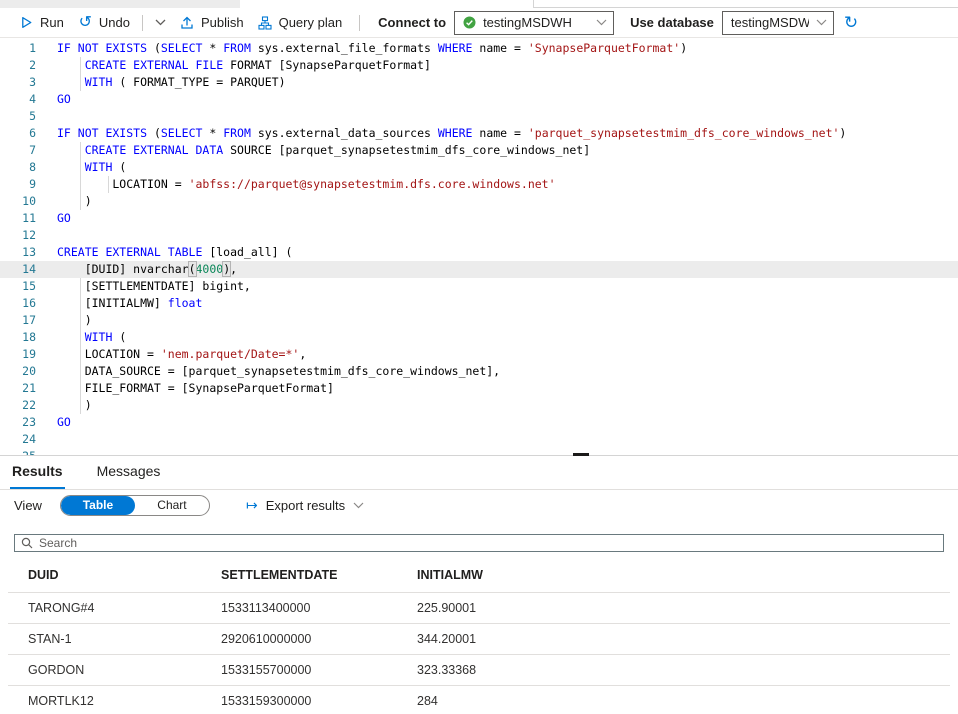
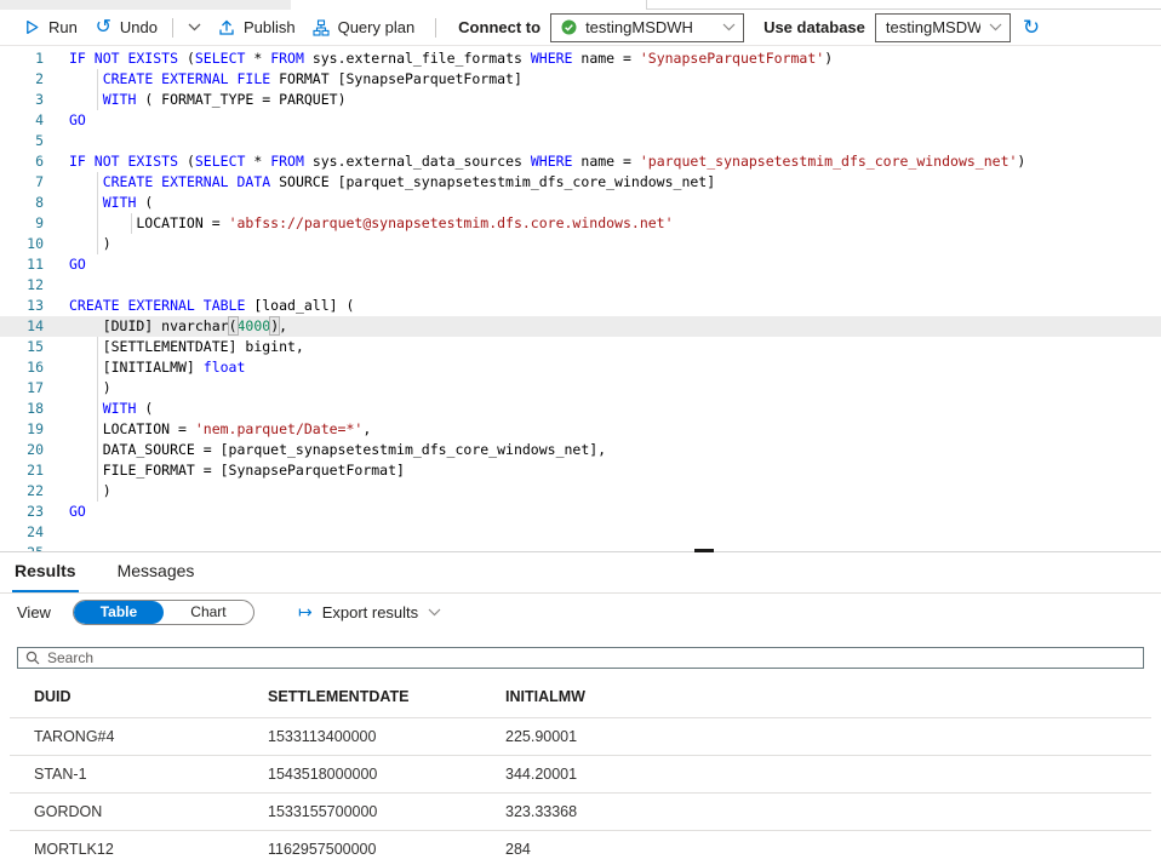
  Run
  ↺
  Undo
  Publish
  Query plan
  Connect to
  testingMSDWH
  Use database
  testingMSDW
  ↻
  1
  IF NOT EXISTS (SELECT * FROM sys.external_file_formats WHERE name = 'SynapseParquetFormat')
  2
  CREATE EXTERNAL FILE FORMAT [SynapseParquetFormat]
  3
  WITH ( FORMAT_TYPE = PARQUET)
  4
  GO
  5
  6
  IF NOT EXISTS (SELECT * FROM sys.external_data_sources WHERE name = 'parquet_synapsetestmim_dfs_core_windows_net')
  7
  CREATE EXTERNAL DATA SOURCE [parquet_synapsetestmim_dfs_core_windows_net]
  8
  WITH (
  9
  LOCATION = 'abfss://parquet@synapsetestmim.dfs.core.windows.net'
  10
  )
  11
  GO
  12
  13
  CREATE EXTERNAL TABLE [load_all] (
  14
  [DUID] nvarchar(4000),
  15
  [SETTLEMENTDATE] bigint,
  16
  [INITIALMW] float
  17
  )
  18
  WITH (
  19
  LOCATION = 'nem.parquet/Date=*',
  20
  DATA_SOURCE = [parquet_synapsetestmim_dfs_core_windows_net],
  21
  FILE_FORMAT = [SynapseParquetFormat]
  22
  )
  23
  GO
  24
  Results
  Messages
  View
  Table
  Chart
  ↦
  Export results
  Search
  DUID	SETTLEMENTDATE	INITIALMW
  TARONG#4	1533113400000	225.90001
- STAN-1	2920610000000	344.20001
+ STAN-1	1543518000000	344.20001
  GORDON	1533155700000	323.33368
- MORTLK12	1533159300000	284
+ MORTLK12	1162957500000	284
